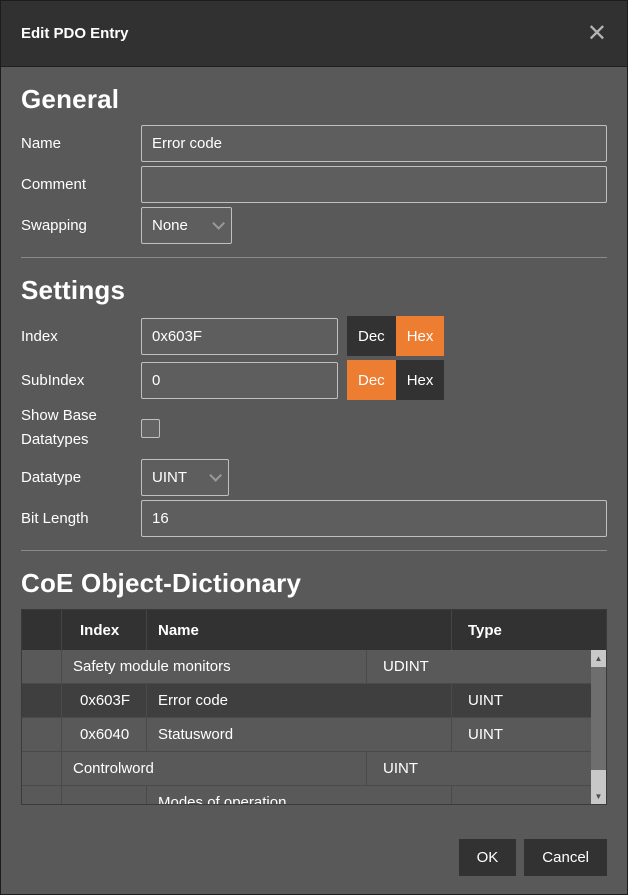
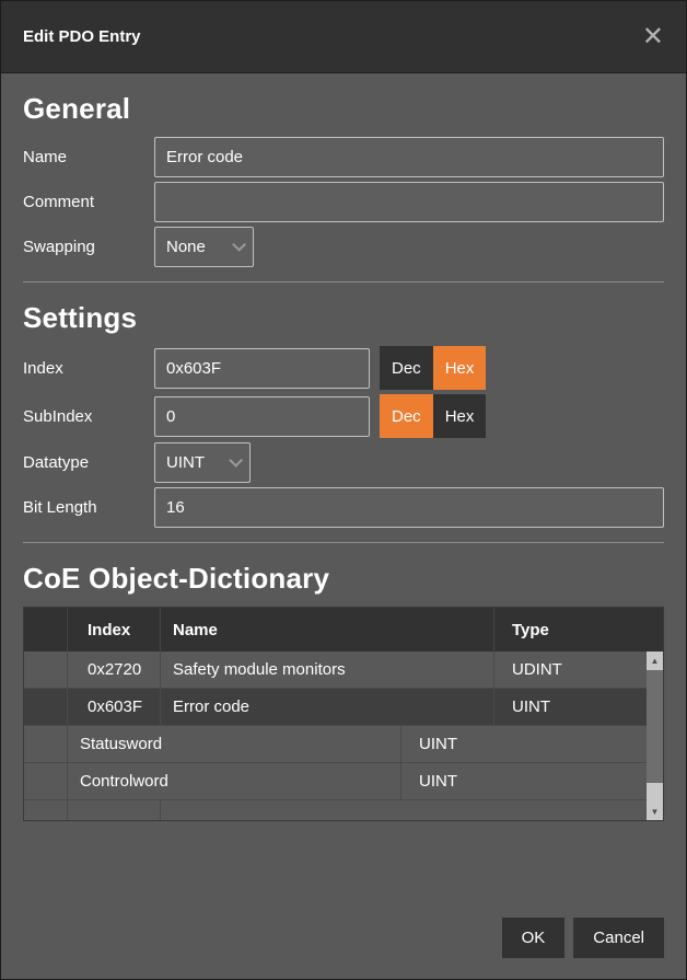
  Edit PDO Entry
  ✕
  General
  Name
  Error code
  Comment
  Swapping
  None
  Settings
  Index
  0x603F
  Dec
  Hex
  SubIndex
  0
  Dec
  Hex
- Show Base
- Datatypes
  Datatype
  UINT
  Bit Length
  16
  CoE Object-Dictionary
  Index
  Name
  Type
+ 0x2720
  Safety module monitors
  UDINT
  0x603F
  Error code
  UINT
- 0x6040
  Statusword
  UINT
  Controlword
  UINT
- Modes of operation
  ▲
  ▼
  OK
  Cancel
